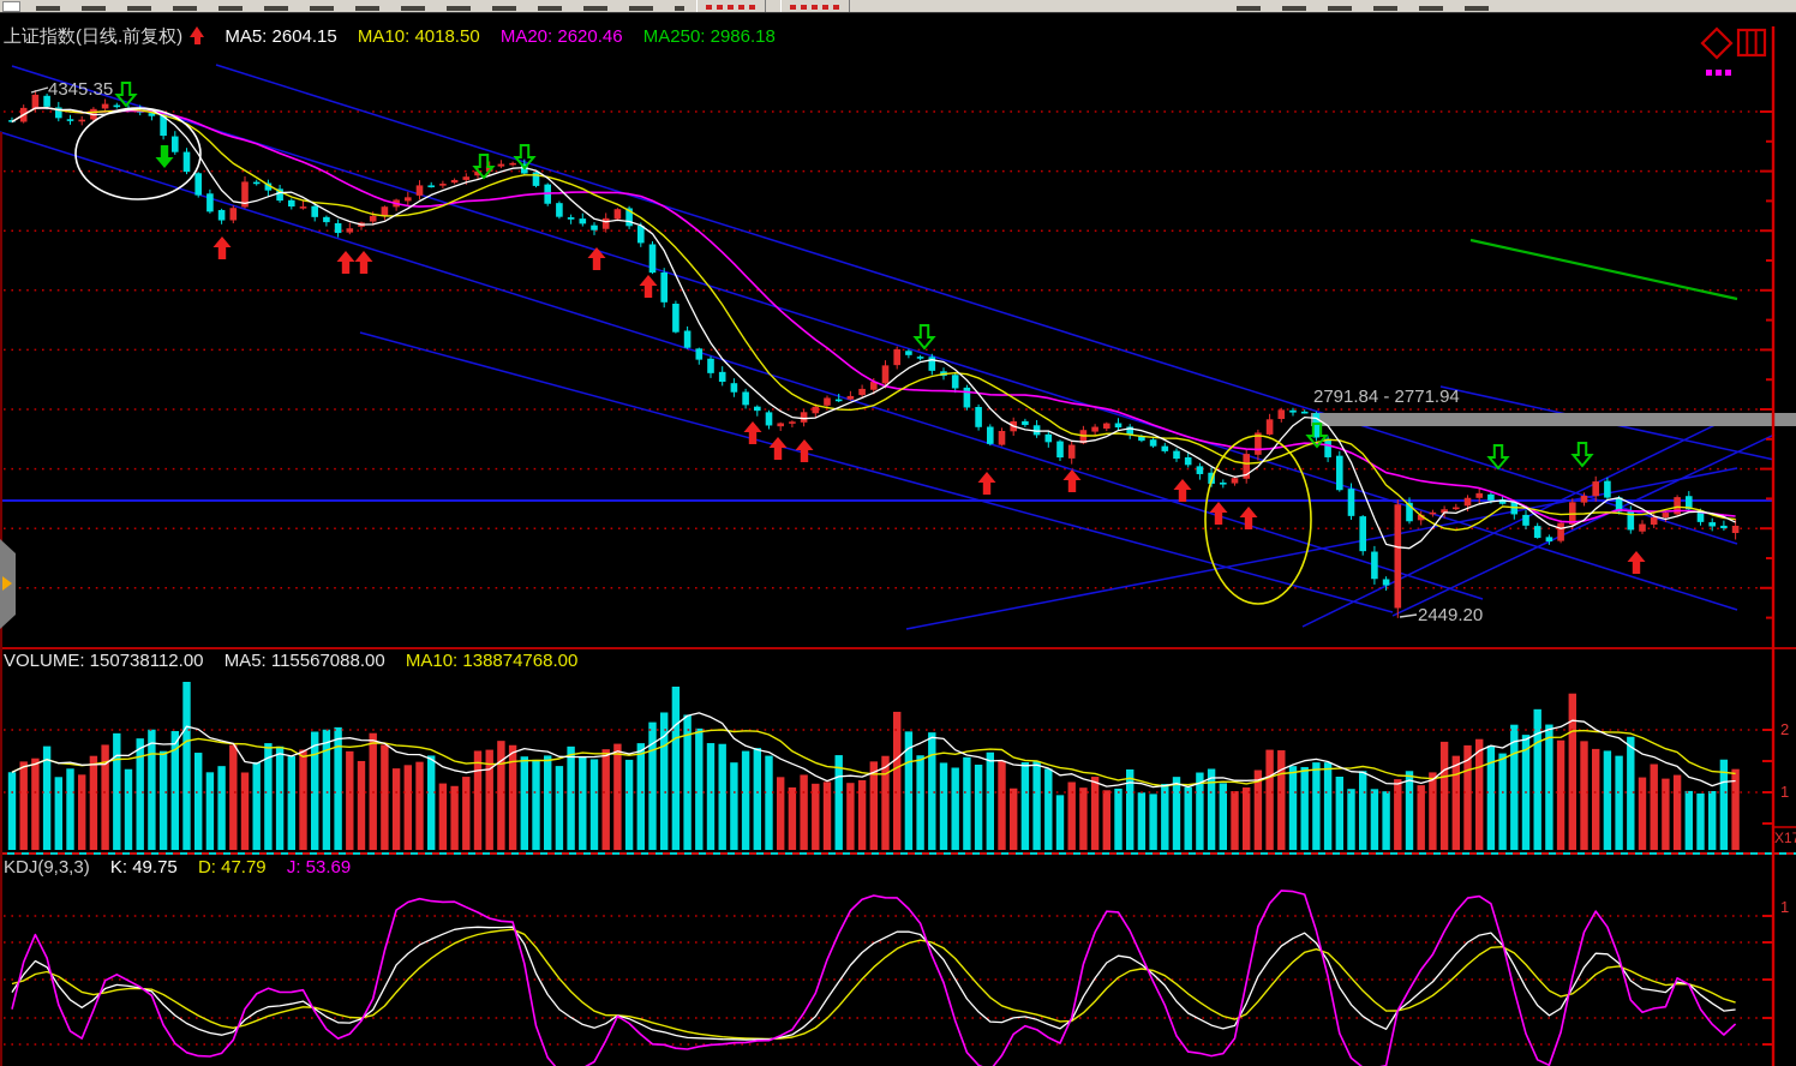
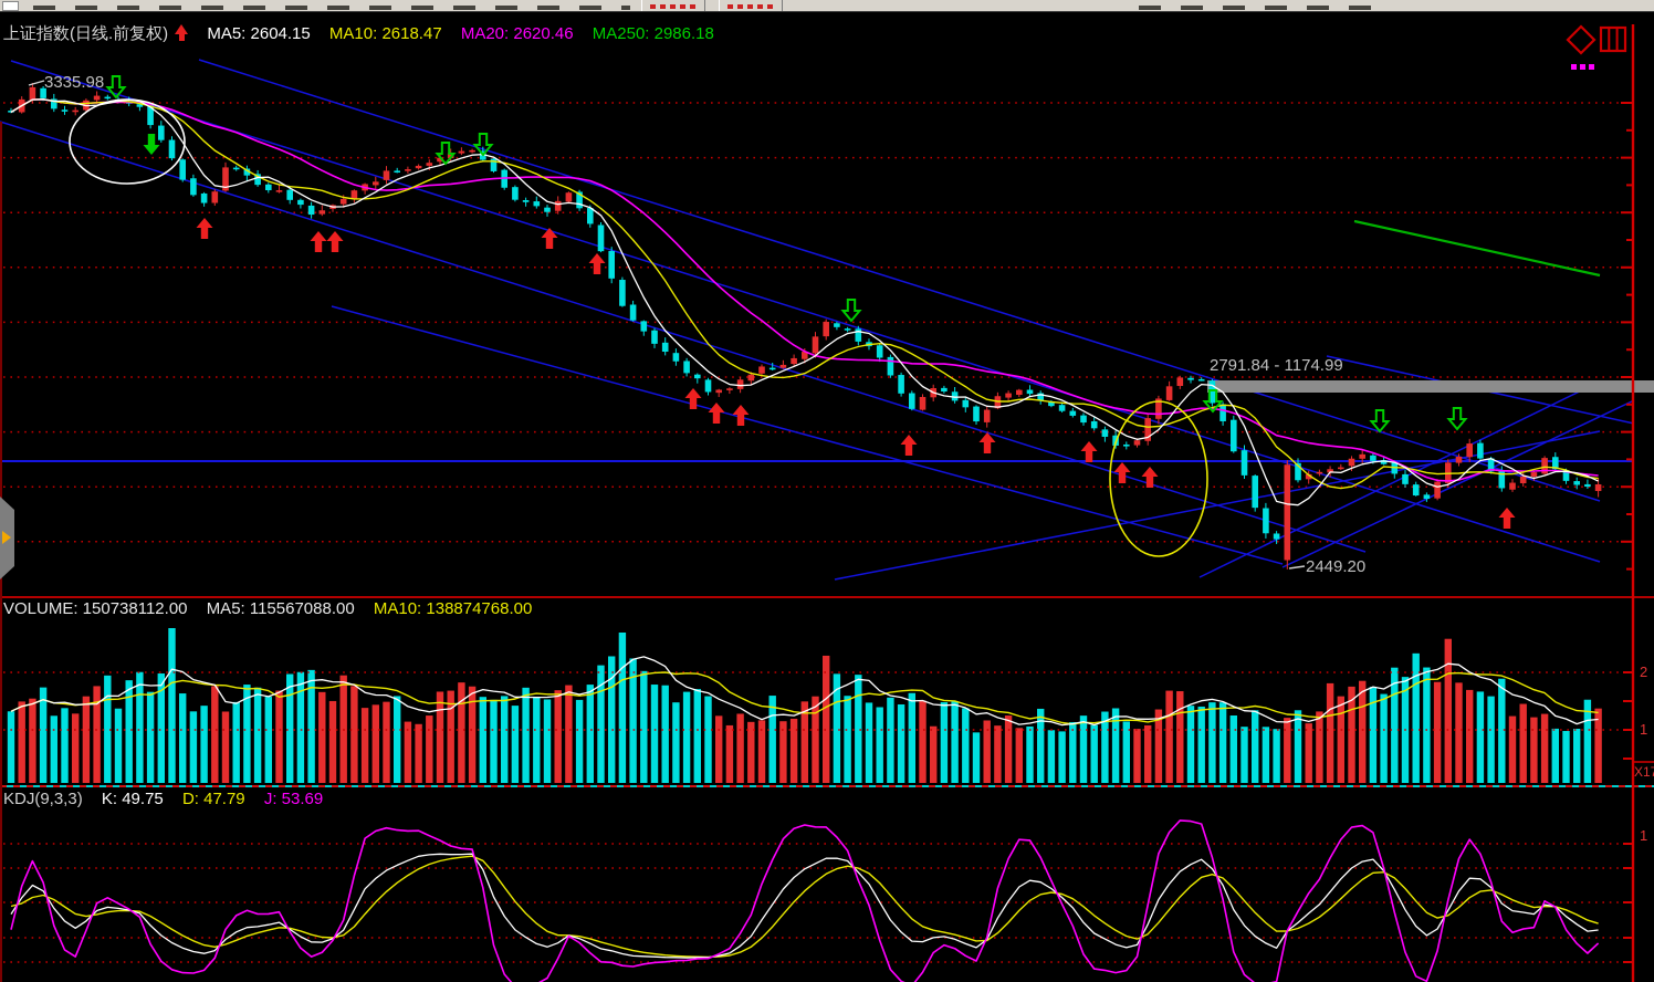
- 上证指数(日线.前复权) MA5: 2604.15 MA10: 4018.50 MA20: 2620.46 MA250: 2986.18
+ 上证指数(日线.前复权) MA5: 2604.15 MA10: 2618.47 MA20: 2620.46 MA250: 2986.18
- 4345.35
+ 3335.98
- 2791.84 - 2771.94
+ 2791.84 - 1174.99
  2449.20
  VOLUME: 150738112.00 MA5: 115567088.00 MA10: 138874768.00
  KDJ(9,3,3) K: 49.75 D: 47.79 J: 53.69
  2
  1
  1
